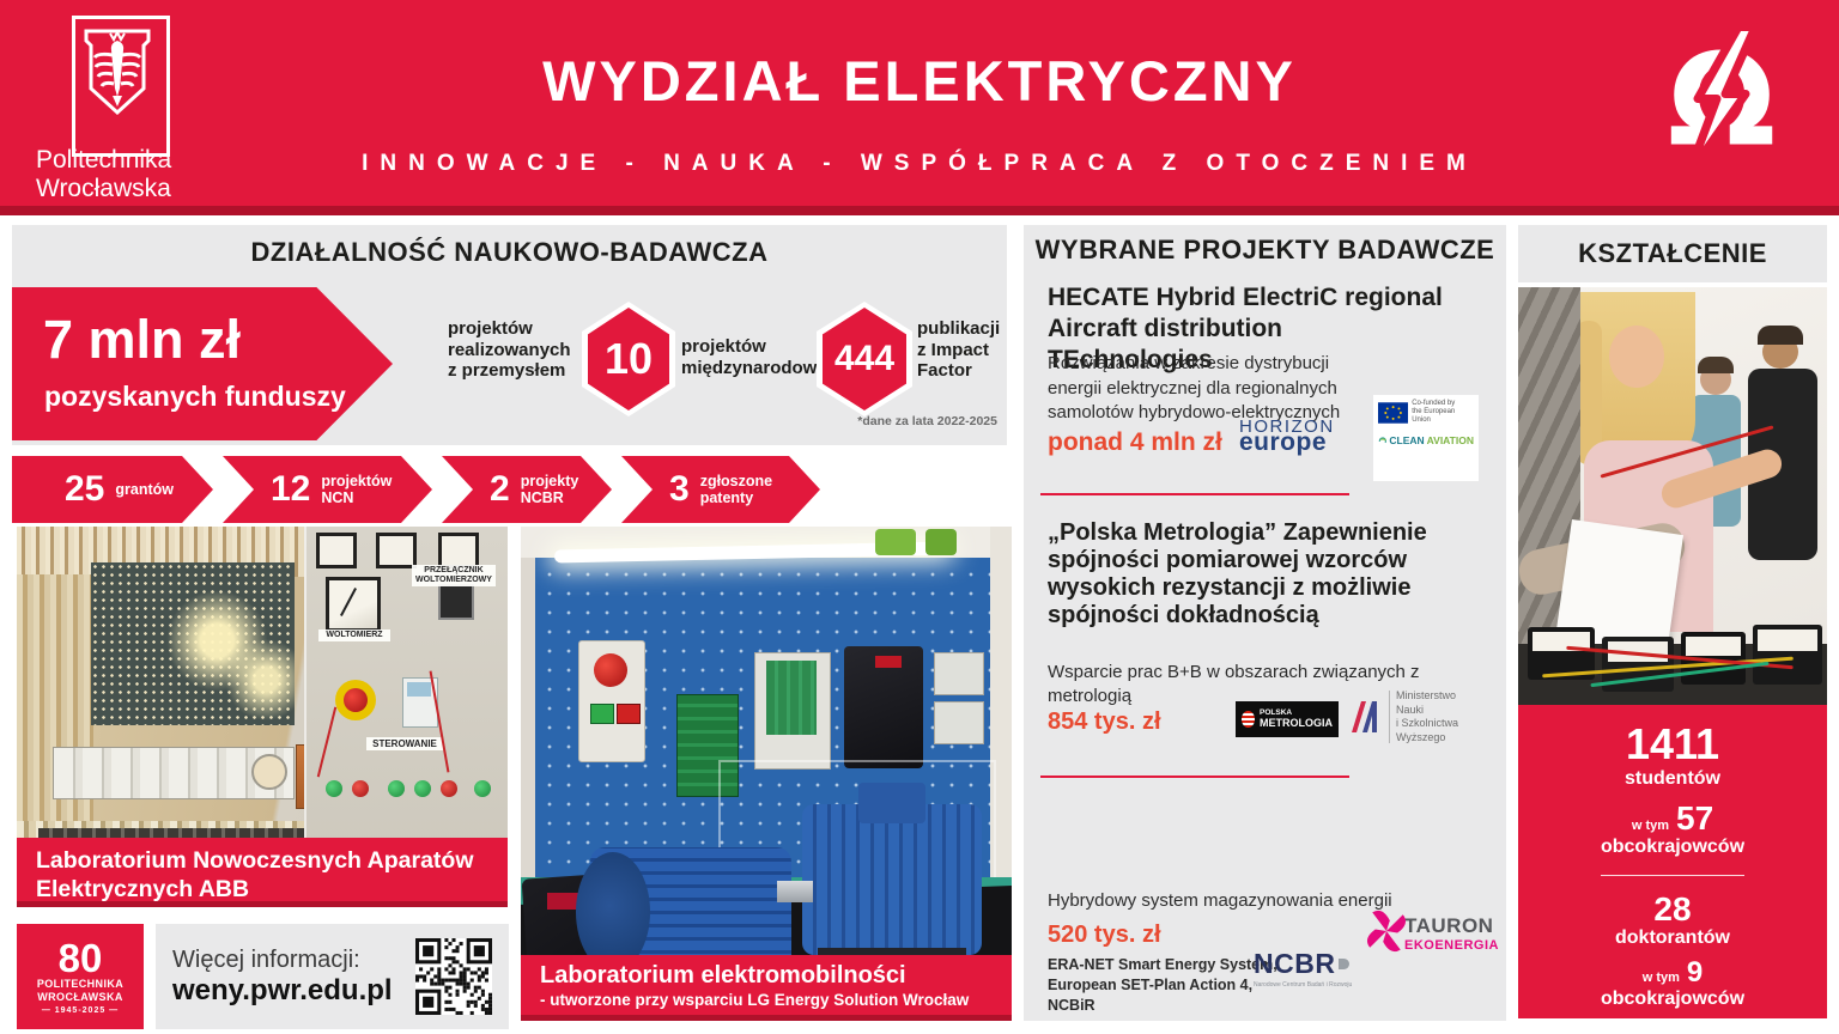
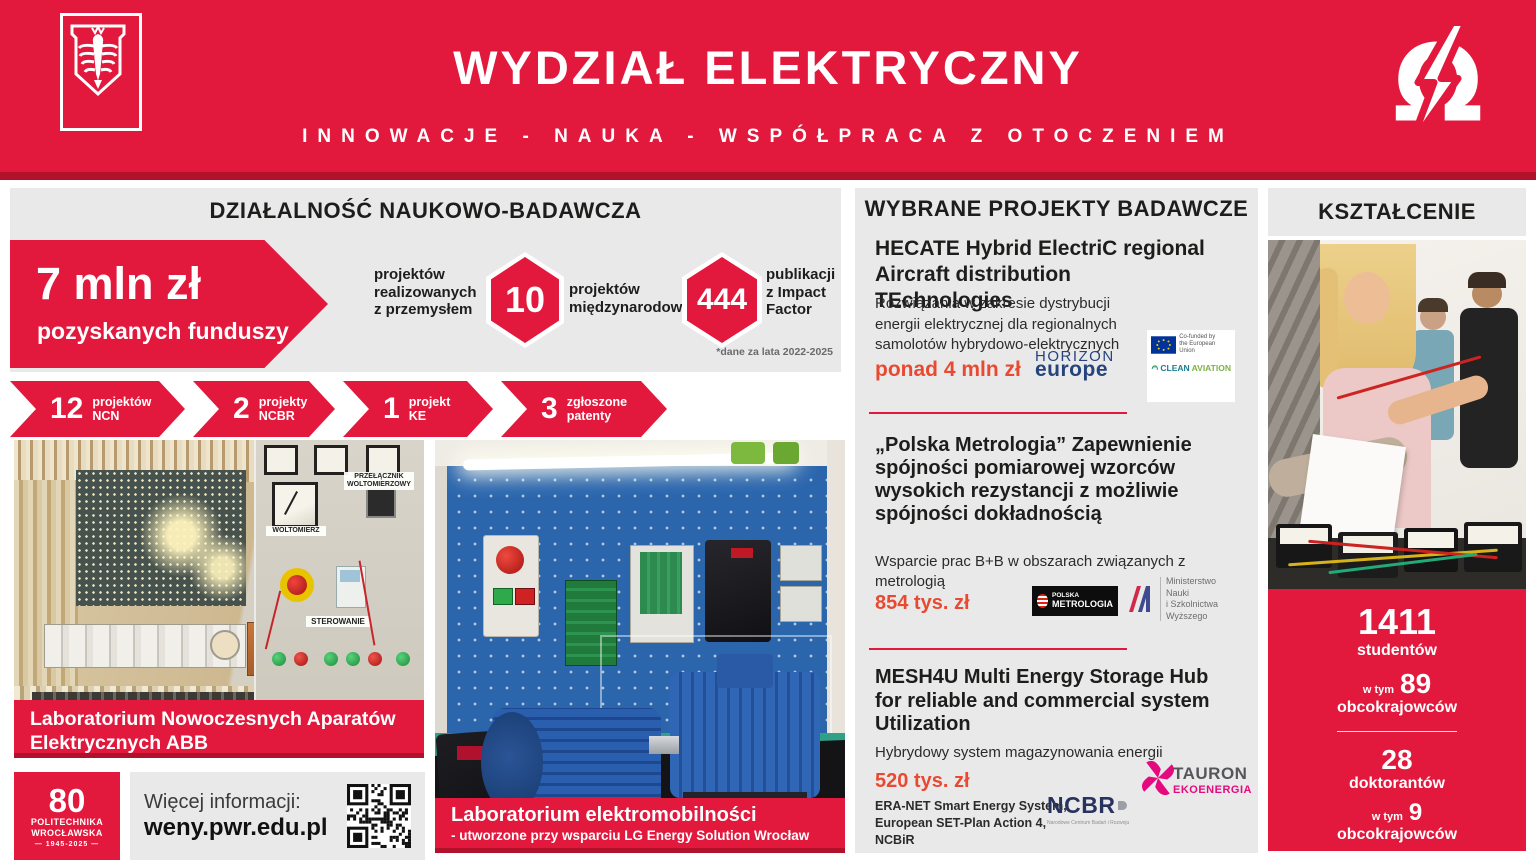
- Politechnika
- Wrocławska
  WYDZIAŁ ELEKTRYCZNY
  INNOWACJE - NAUKA - WSPÓŁPRACA Z OTOCZENIEM
  DZIAŁALNOŚĆ NAUKOWO-BADAWCZA
  7 mln zł
  pozyskanych funduszy
  projektów realizowanych z przemysłem
  10
  projektów międzynarodow
  444
  publikacji z Impact Factor
  *dane za lata 2022-2025
- 25
- grantów
  12
  projektów NCN
  2
  projekty NCBR
+ 1
+ projekt KE
  3
  zgłoszone patenty
  STEROWANIE
  Laboratorium Nowoczesnych Aparatów Elektrycznych ABB
  Laboratorium elektromobilności
  - utworzone przy wsparciu LG Energy Solution Wrocław
  80
  POLITECHNIKA
  WROCŁAWSKA
  Więcej informacji:
  weny.pwr.edu.pl
  WYBRANE PROJEKTY BADAWCZE
  HECATE Hybrid ElectriC regional Aircraft distribution TEchnologies
  Rozwiązania w zakresie dystrybucji energii elektrycznej dla regionalnych samolotów hybrydowo-elektrycznych
  ponad 4 mln zł
  HORIZON
  europe
  CLEAN
  AVIATION
  „Polska Metrologia” Zapewnienie spójności pomiarowej wzorców wysokich rezystancji z możliwie spójności dokładnością
  Wsparcie prac B+B w obszarach związanych z metrologią
  854 tys. zł
  METROLOGIA
  Ministerstwo
  Nauki
  i Szkolnictwa
  Wyższego
+ MESH4U Multi Energy Storage Hub for reliable and commercial system Utilization
  Hybrydowy system magazynowania energii
  520 tys. zł
  ERA-NET Smart Energy System,
  European SET-Plan Action 4, NCBiR
  NCBR
  TAURON
  EKOENERGIA
  KSZTAŁCENIE
  1411
  studentów
  w tym
- 57
+ 89
  obcokrajowców
  28
  doktorantów
  w tym
  9
  obcokrajowców
